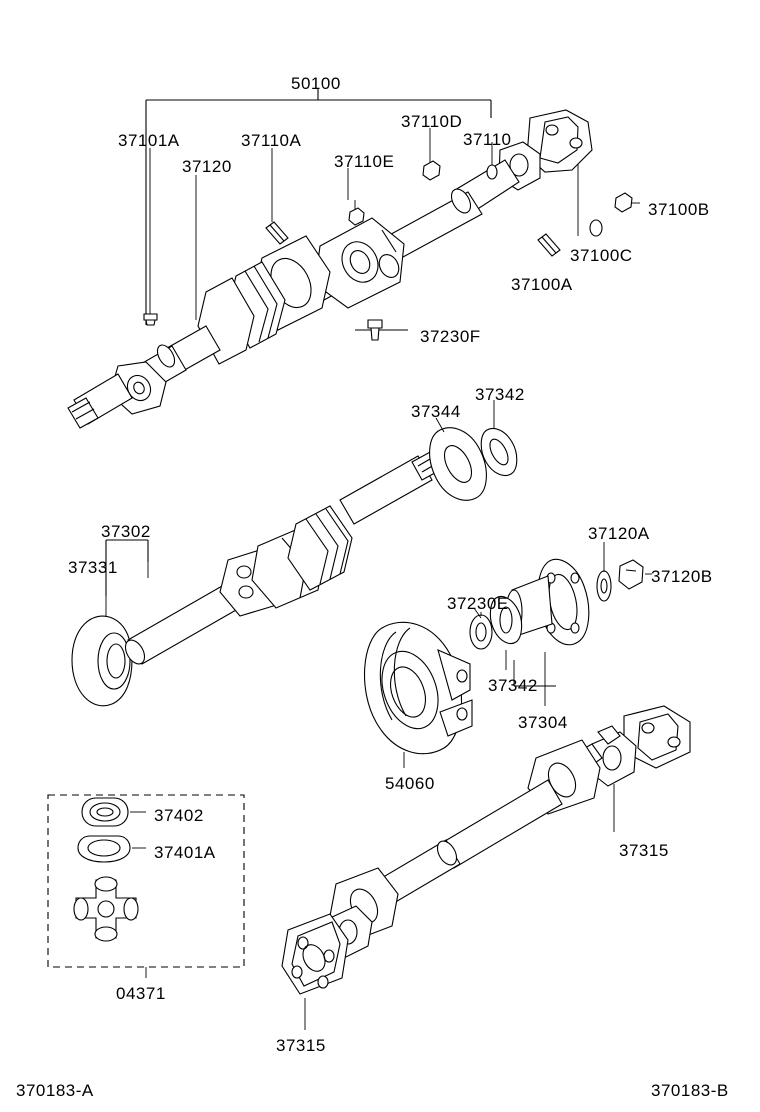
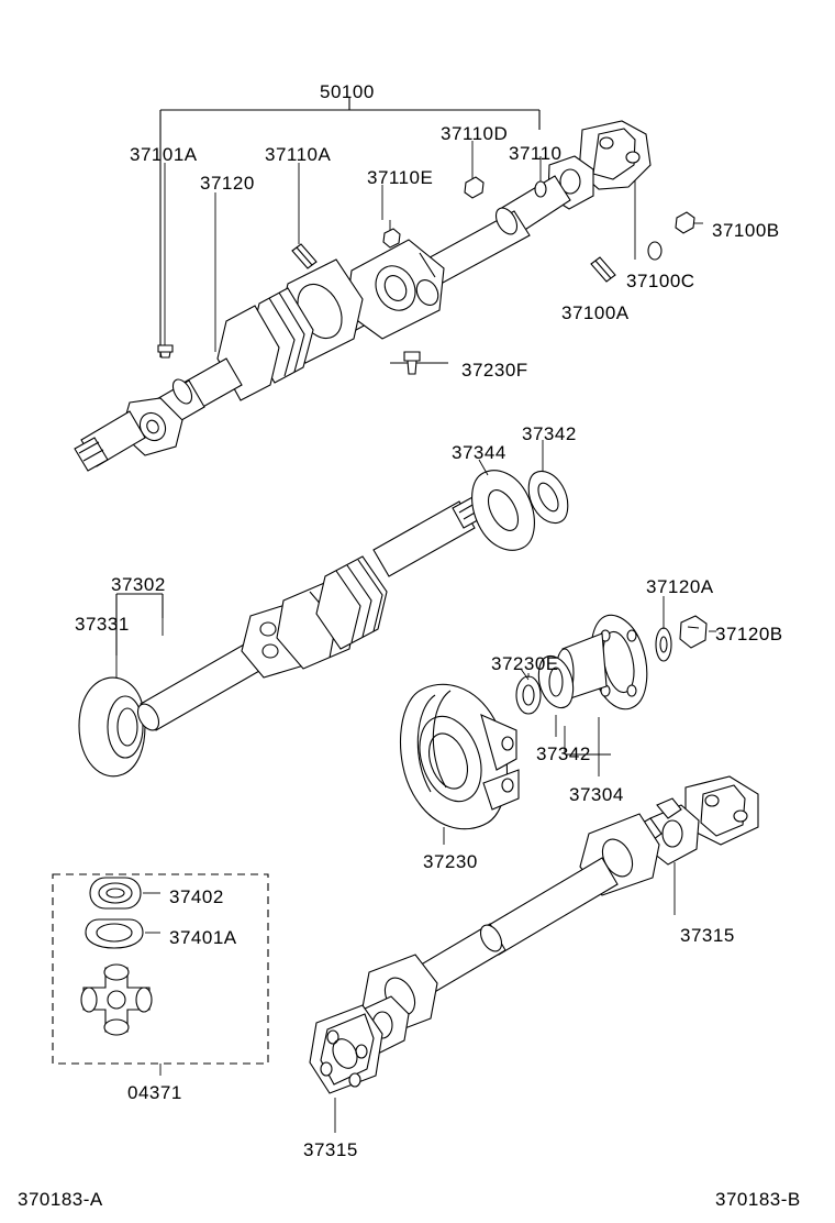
  50100
  37110D
  37110
  37101A
  37110A
  37110E
  37120
  37100B
  37100C
  37100A
  37230F
  37342
  37344
  37302
  37120A
  37331
  37120B
  37230E
  37342
  37304
- 54060
+ 37230
  37402
  37401A
  37315
  04371
  37315
  370183-A
  370183-B
